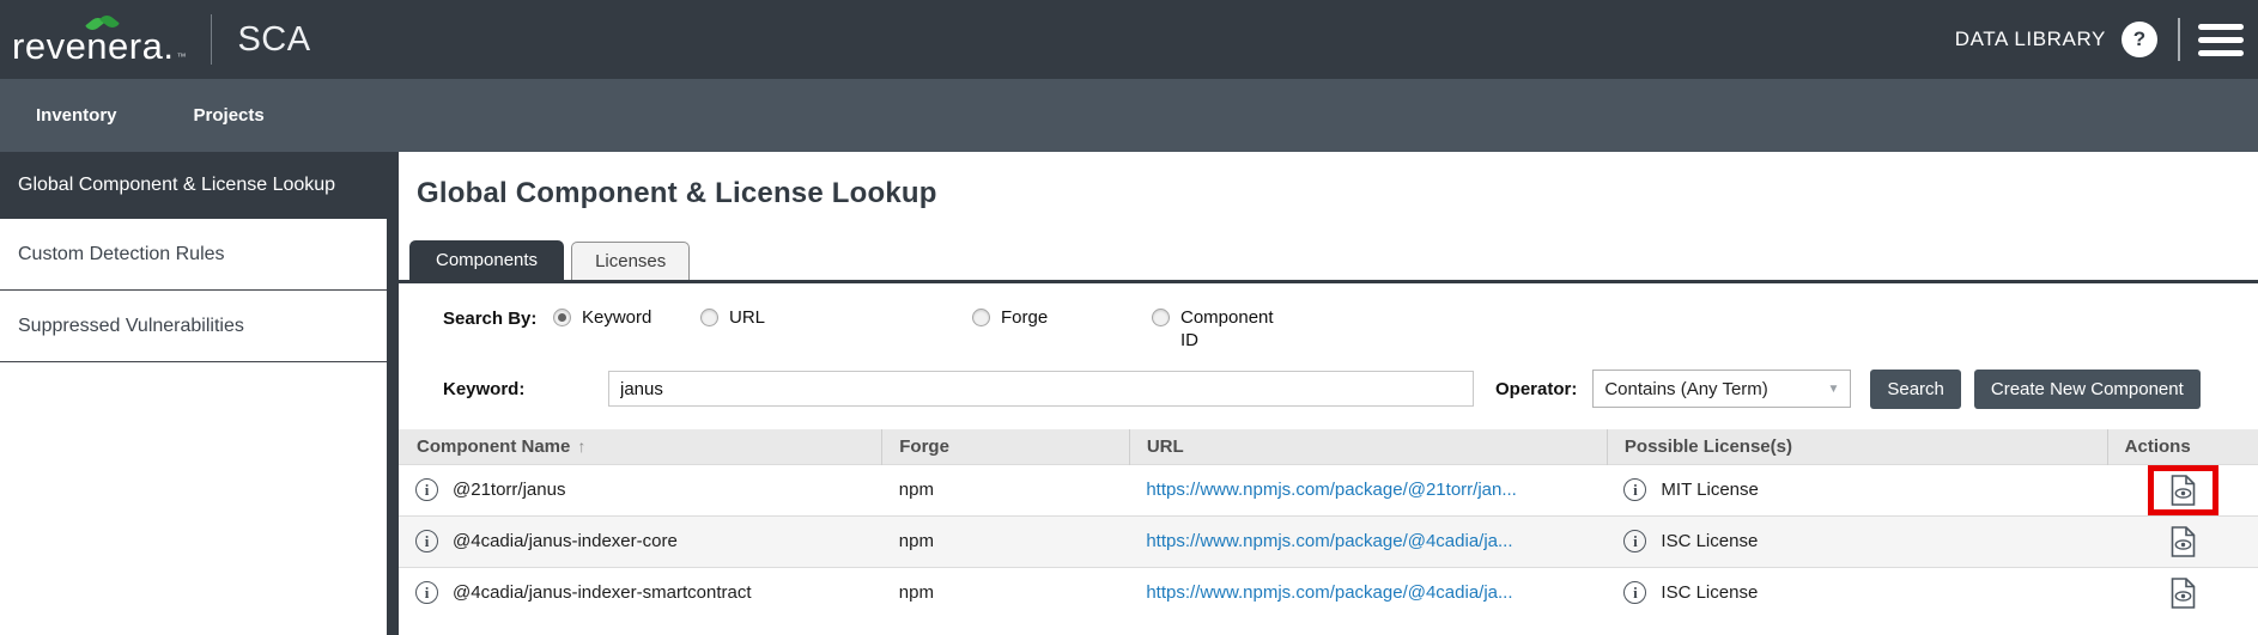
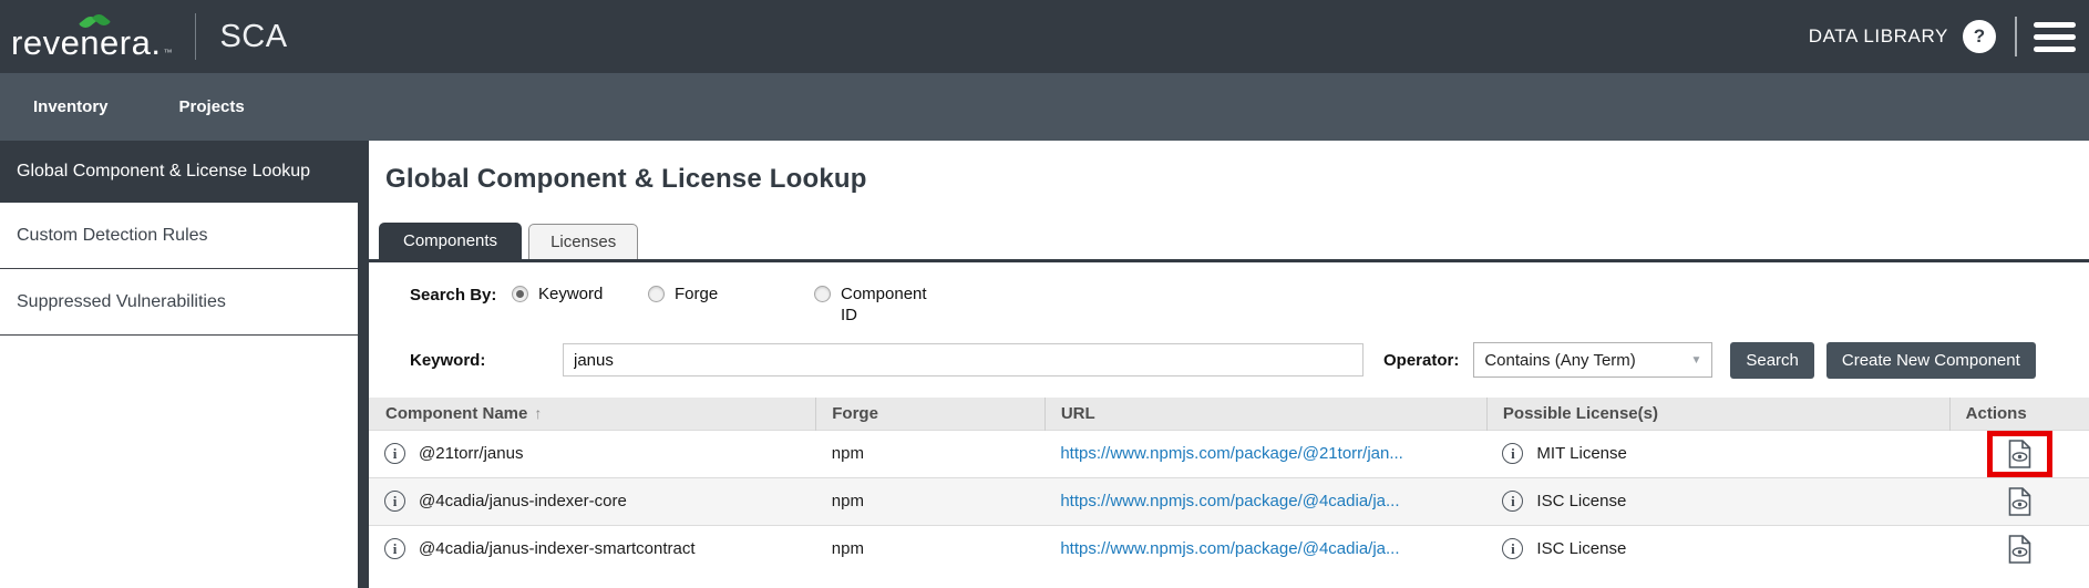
  revenera.
  ™
  SCA
  DATA LIBRARY
  ?
  Inventory
  Projects
  Global Component & License Lookup
  Custom Detection Rules
  Suppressed Vulnerabilities
  Global Component & License Lookup
  Components
  Licenses
  Search By:
  Keyword
- URL
  Forge
  Component ID
  Keyword:
  janus
  Operator:
  Contains (Any Term)
  ▼
  Search
  Create New Component
  Component Name ↑	Forge	URL	Possible License(s)	Actions
  i @21torr/janus	npm	https://www.npmjs.com/package/@21torr/jan...	i MIT License
  i @4cadia/janus-indexer-core	npm	https://www.npmjs.com/package/@4cadia/ja...	i ISC License
  i @4cadia/janus-indexer-smartcontract	npm	https://www.npmjs.com/package/@4cadia/ja...	i ISC License
